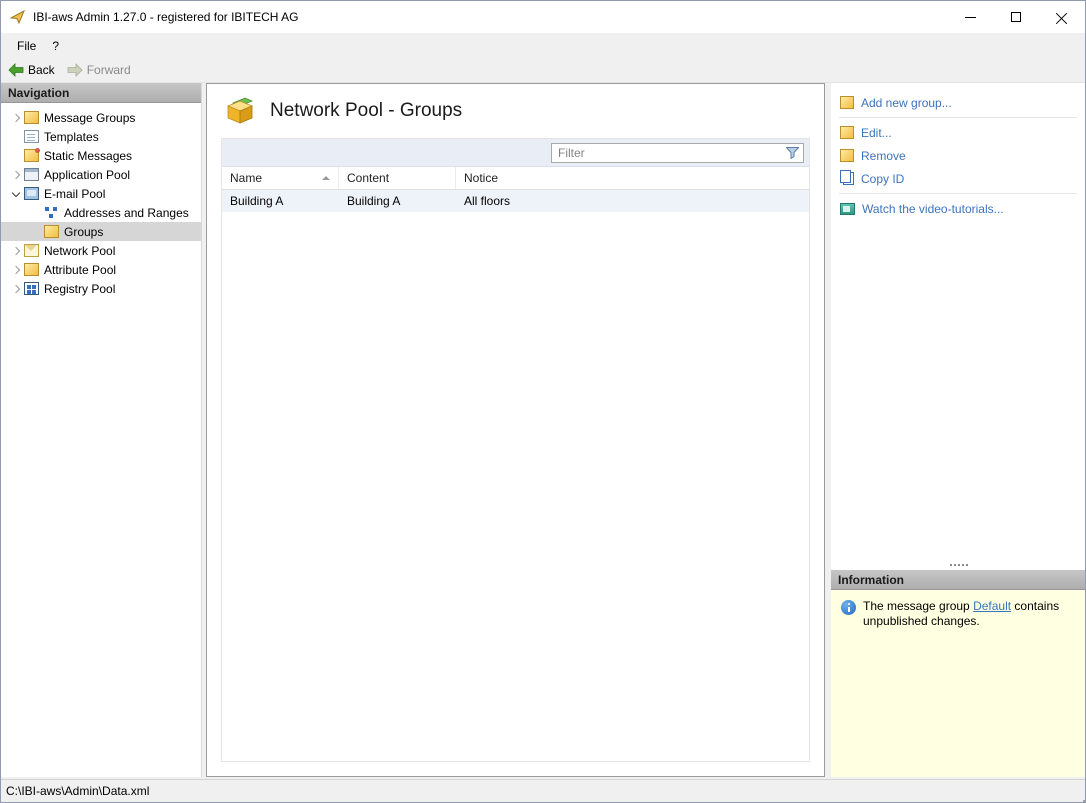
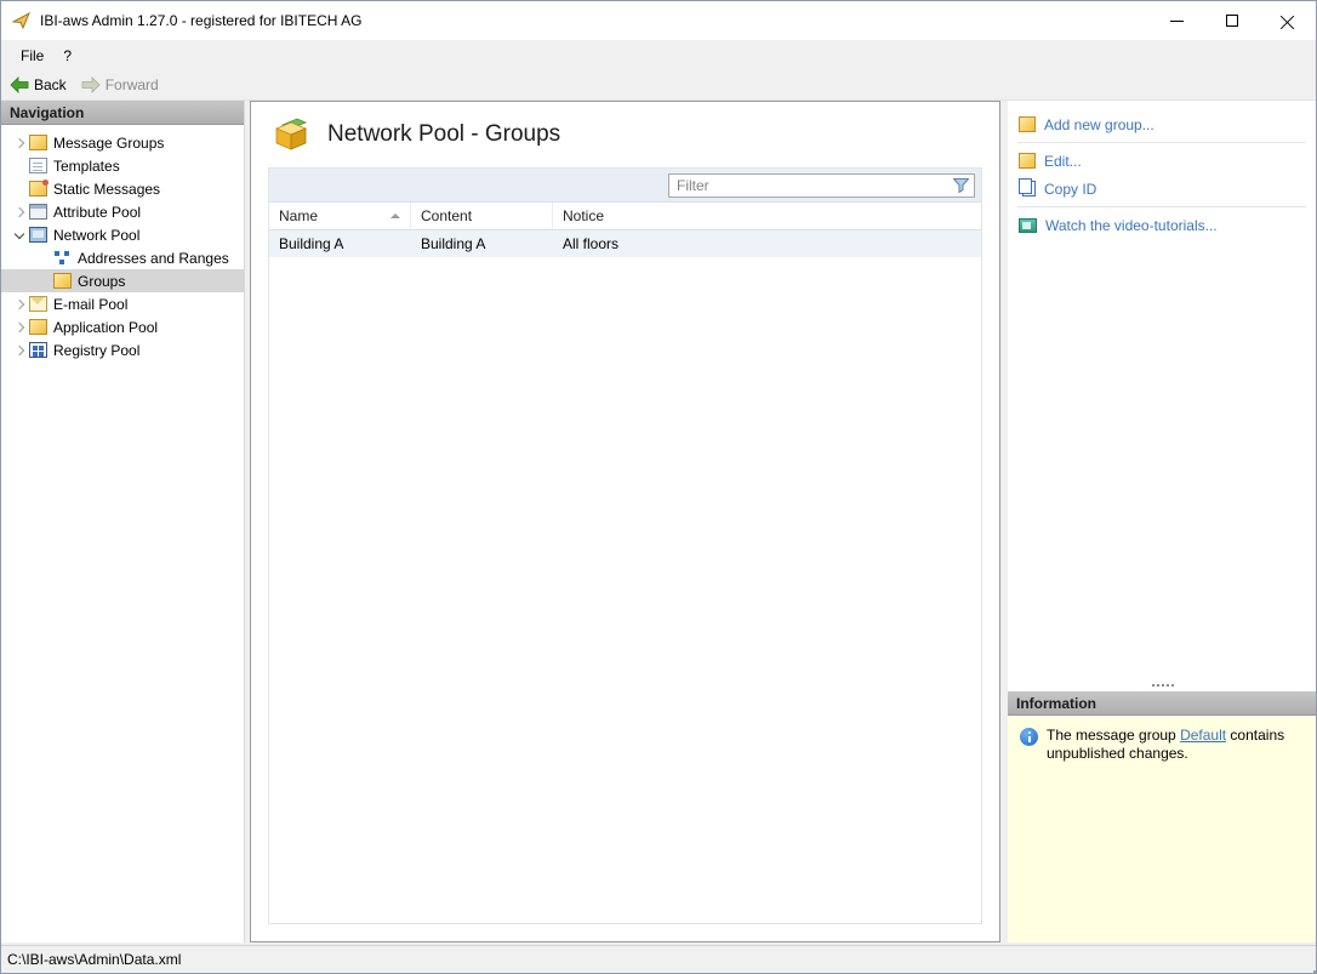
  IBI-aws Admin 1.27.0 - registered for IBITECH AG
  File
  ?
  Back
  Forward
  Navigation
  Message Groups
  Templates
  Static Messages
- Application Pool
+ Attribute Pool
- E-mail Pool
+ Network Pool
  Addresses and Ranges
  Groups
- Network Pool
+ E-mail Pool
- Attribute Pool
+ Application Pool
  Registry Pool
  Network Pool - Groups
  Filter
  Name
  Content
  Notice
  Building A
  Building A
  All floors
  Add new group...
  Edit...
- Remove
  Copy ID
  Watch the video-tutorials...
  Information
  The message group Default contains unpublished changes.
  C:\IBI-aws\Admin\Data.xml
